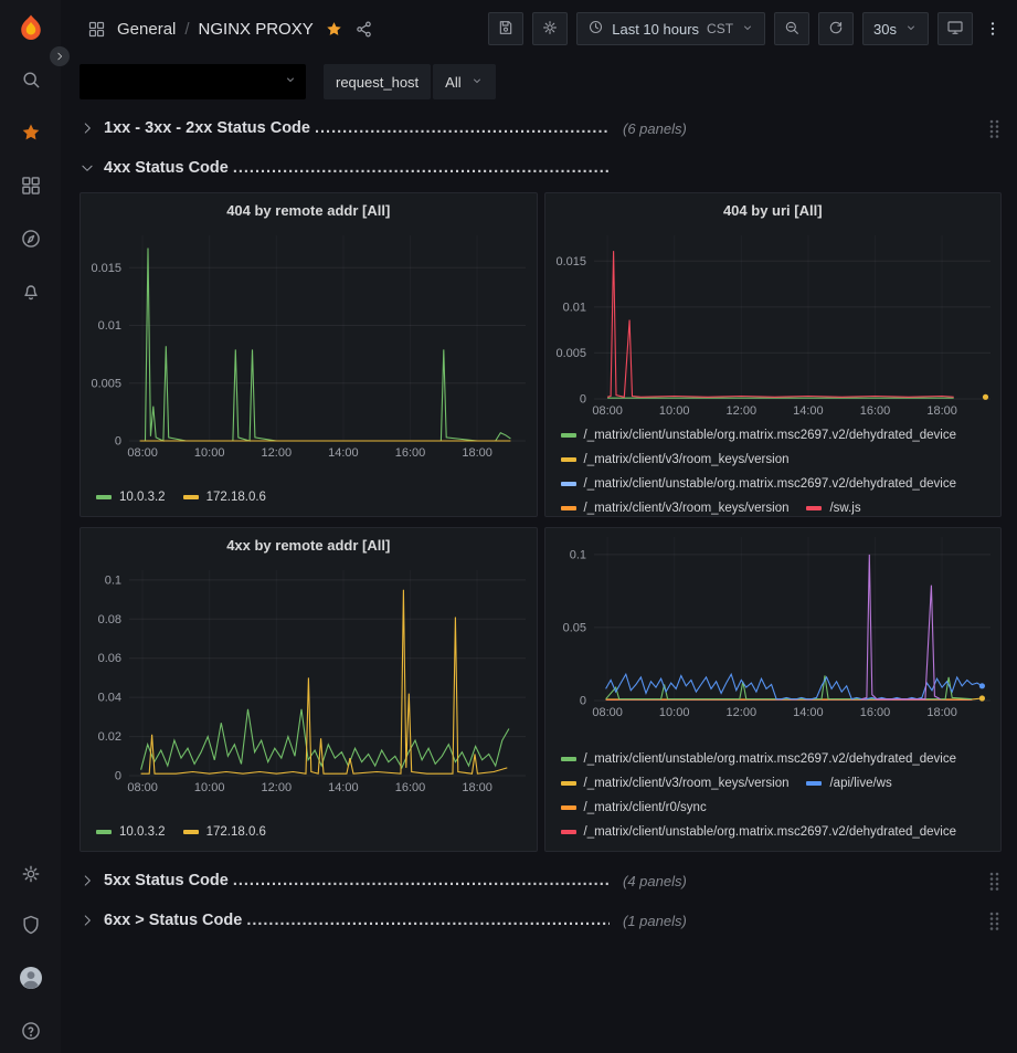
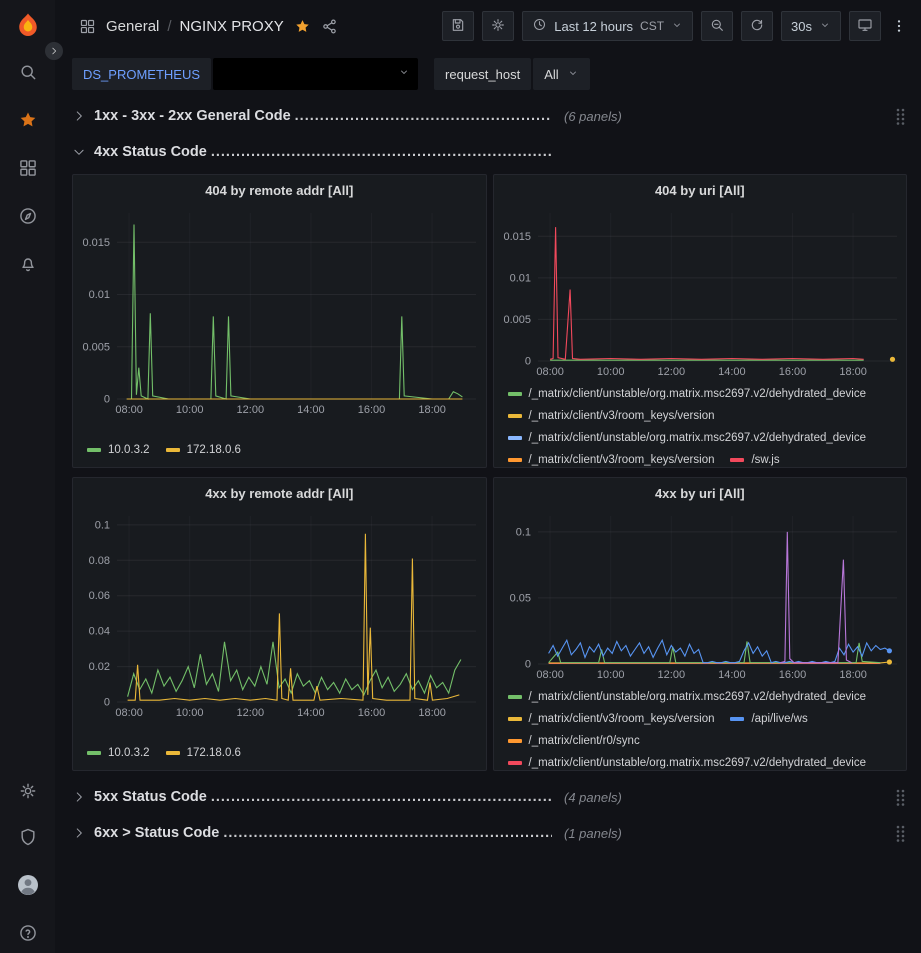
  General
  /
  NGINX PROXY
- Last 10 hours
+ Last 12 hours
  CST
  30s
+ DS_PROMETHEUS
  request_host
  All
- 1xx - 3xx - 2xx Status Code
+ 1xx - 3xx - 2xx General Code
  (6 panels)
  4xx Status Code
  404 by remote addr [All]
  0
  0.005
  0.01
  0.015
  08:00
  10:00
  12:00
  14:00
  16:00
  18:00
  10.0.3.2
  172.18.0.6
  404 by uri [All]
  0
  0.005
  0.01
  0.015
  08:00
  10:00
  12:00
  14:00
  16:00
  18:00
  /_matrix/client/unstable/org.matrix.msc2697.v2/dehydrated_device
  /_matrix/client/v3/room_keys/version
  /_matrix/client/unstable/org.matrix.msc2697.v2/dehydrated_device
  /_matrix/client/v3/room_keys/version
  /sw.js
  4xx by remote addr [All]
  0
  0.02
  0.04
  0.06
  0.08
  0.1
  08:00
  10:00
  12:00
  14:00
  16:00
  18:00
  10.0.3.2
  172.18.0.6
+ 4xx by uri [All]
  0
  0.05
  0.1
  08:00
  10:00
  12:00
  14:00
  16:00
  18:00
  /_matrix/client/unstable/org.matrix.msc2697.v2/dehydrated_device
  /_matrix/client/v3/room_keys/version
  /api/live/ws
  /_matrix/client/r0/sync
  /_matrix/client/unstable/org.matrix.msc2697.v2/dehydrated_device
  5xx Status Code
  (4 panels)
  6xx > Status Code
  (1 panels)
